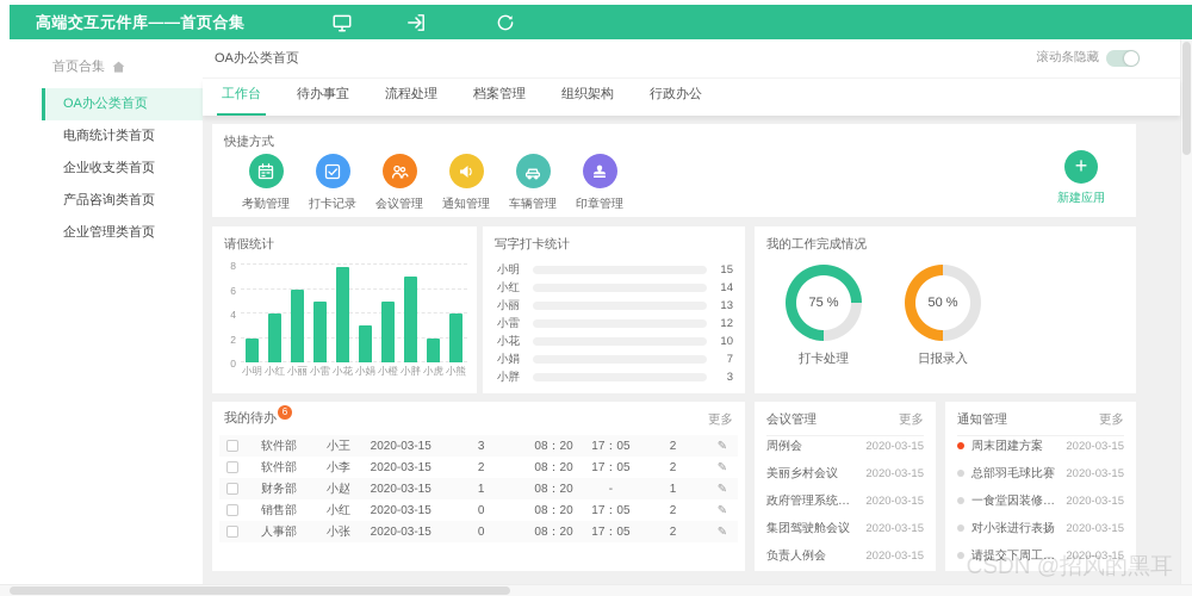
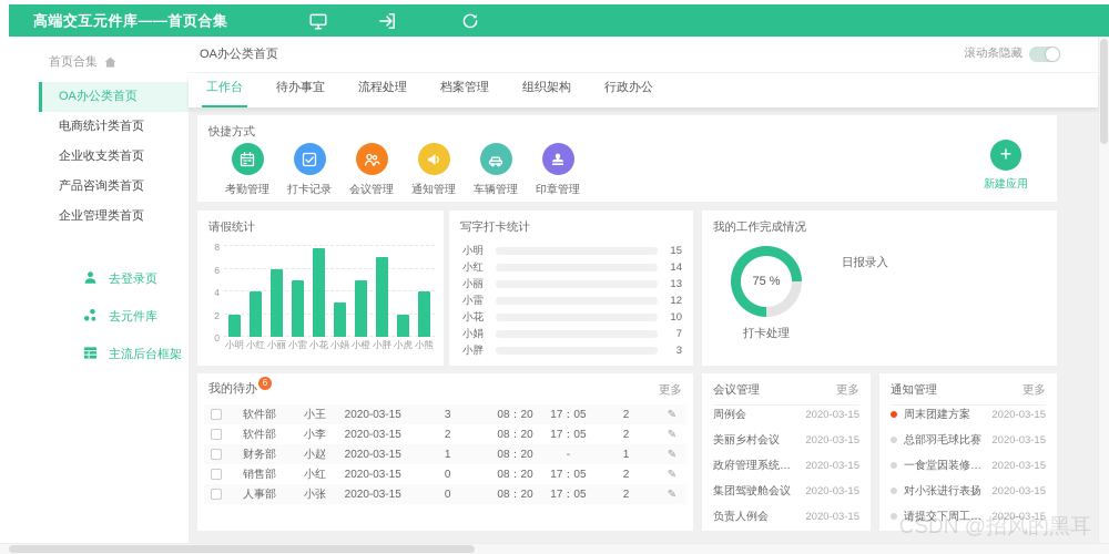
  高端交互元件库——首页合集
  首页合集
  OA办公类首页
  电商统计类首页
  企业收支类首页
  产品咨询类首页
  企业管理类首页
+ 去登录页
+ 去元件库
+ 主流后台框架
  OA办公类首页
  滚动条隐藏
  工作台
  待办事宜
  流程处理
  档案管理
  组织架构
  行政办公
  快捷方式
  考勤管理
  打卡记录
  会议管理
  通知管理
  车辆管理
  印章管理
  +
  新建应用
  请假统计
  0
  2
  4
  6
  8
  小明
  小红
  小丽
  小雷
  小花
  小娟
  小橙
  小胖
  小虎
  小熊
  写字打卡统计
  小明
  15
  小红
  14
  小丽
  13
  小雷
  12
  小花
  10
  小娟
  7
  小胖
  3
  我的工作完成情况
  75 %
  打卡处理
- 50 %
  日报录入
  我的待办 6
  更多
  软件部
  小王
  2020-03-15
  3
  08：20
  17：05
  2
  ✎
  软件部
  小李
  2020-03-15
  2
  08：20
  17：05
  2
  ✎
  财务部
  小赵
  2020-03-15
  1
  08：20
  -
  1
  ✎
  销售部
  小红
  2020-03-15
  0
  08：20
  17：05
  2
  ✎
  人事部
  小张
  2020-03-15
  0
  08：20
  17：05
  2
  ✎
  会议管理
  更多
  周例会
  2020-03-15
  美丽乡村会议
  2020-03-15
  政府管理系统会议
  2020-03-15
  集团驾驶舱会议
  2020-03-15
  负责人例会
  2020-03-15
  通知管理
  更多
  周末团建方案
  2020-03-15
  总部羽毛球比赛
  2020-03-15
  一食堂因装修临时
  2020-03-15
  对小张进行表扬
  2020-03-15
  请提交下周工作计
  2020-03-15
  CSDN @招风的黑耳
